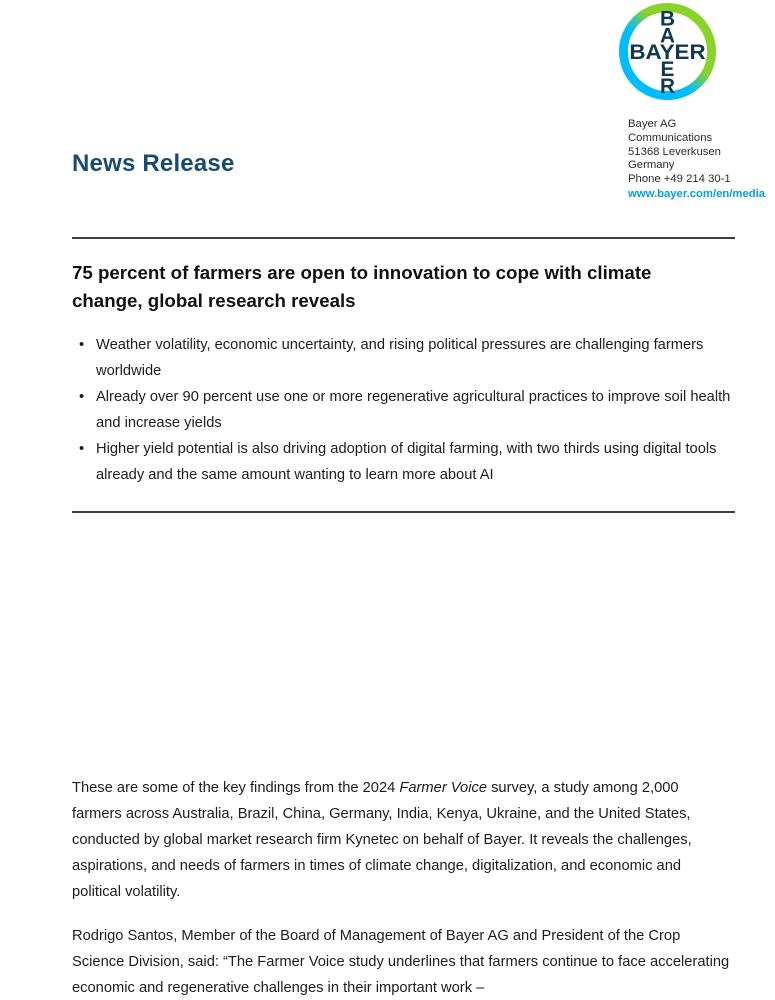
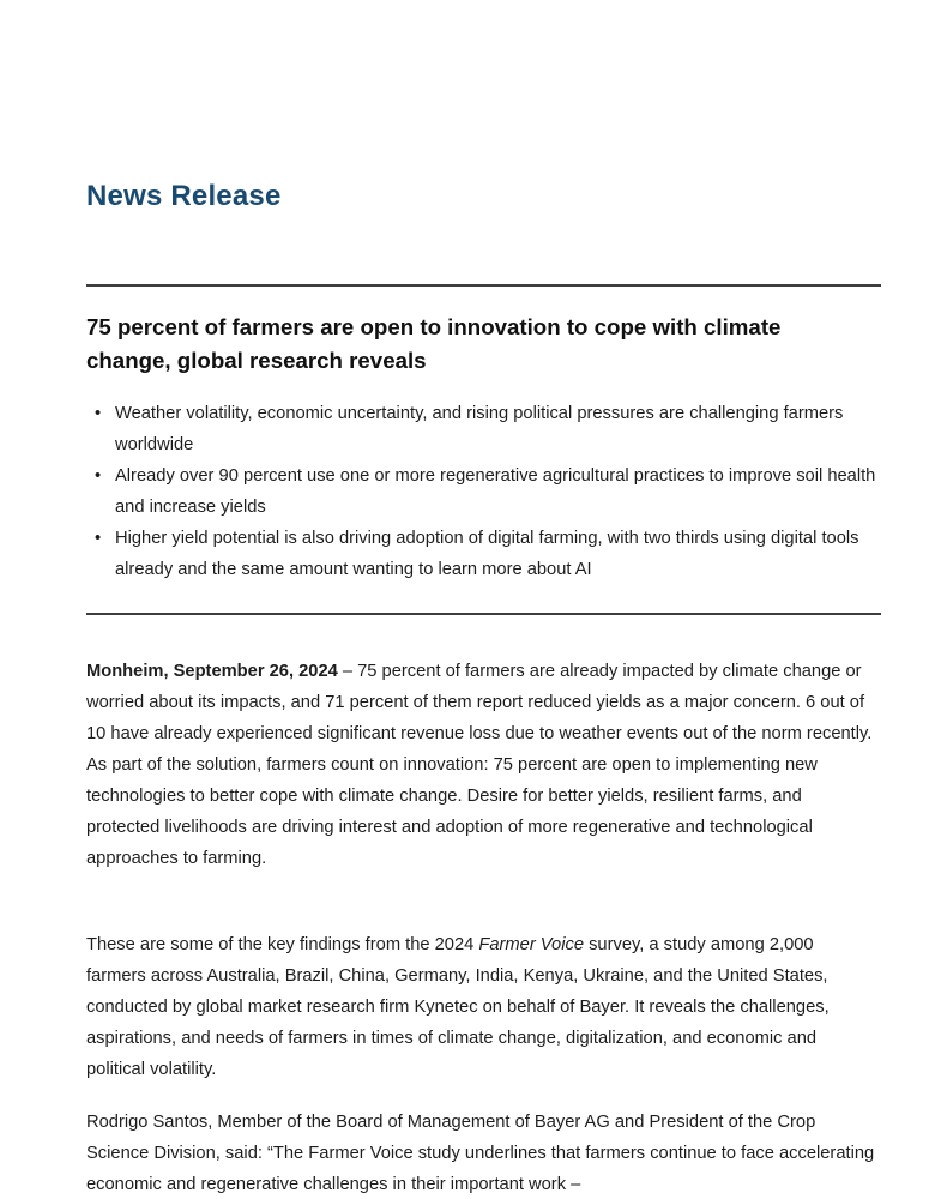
- B
- A
- BAYER
- E
- R
  News Release
- Bayer AG
- Communications
- 51368 Leverkusen
- Germany
- Phone +49 214 30-1
- www.bayer.com/en/media
  75 percent of farmers are open to innovation to cope with climate change, global research reveals
  •
  Weather volatility, economic uncertainty, and rising political pressures are challenging farmers worldwide
  •
  Already over 90 percent use one or more regenerative agricultural practices to improve soil health and increase yields
  •
  Higher yield potential is also driving adoption of digital farming, with two thirds using digital tools already and the same amount wanting to learn more about AI
+ Monheim, September 26, 2024 – 75 percent of farmers are already impacted by climate change or worried about its impacts, and 71 percent of them report reduced yields as a major concern. 6 out of 10 have already experienced significant revenue loss due to weather events out of the norm recently. As part of the solution, farmers count on innovation: 75 percent are open to implementing new technologies to better cope with climate change. Desire for better yields, resilient farms, and protected livelihoods are driving interest and adoption of more regenerative and technological approaches to farming.
  These are some of the key findings from the 2024 Farmer Voice survey, a study among 2,000 farmers across Australia, Brazil, China, Germany, India, Kenya, Ukraine, and the United States, conducted by global market research firm Kynetec on behalf of Bayer. It reveals the challenges, aspirations, and needs of farmers in times of climate change, digitalization, and economic and political volatility.
  Rodrigo Santos, Member of the Board of Management of Bayer AG and President of the Crop Science Division, said: “The Farmer Voice study underlines that farmers continue to face accelerating economic and regenerative challenges in their important work –
